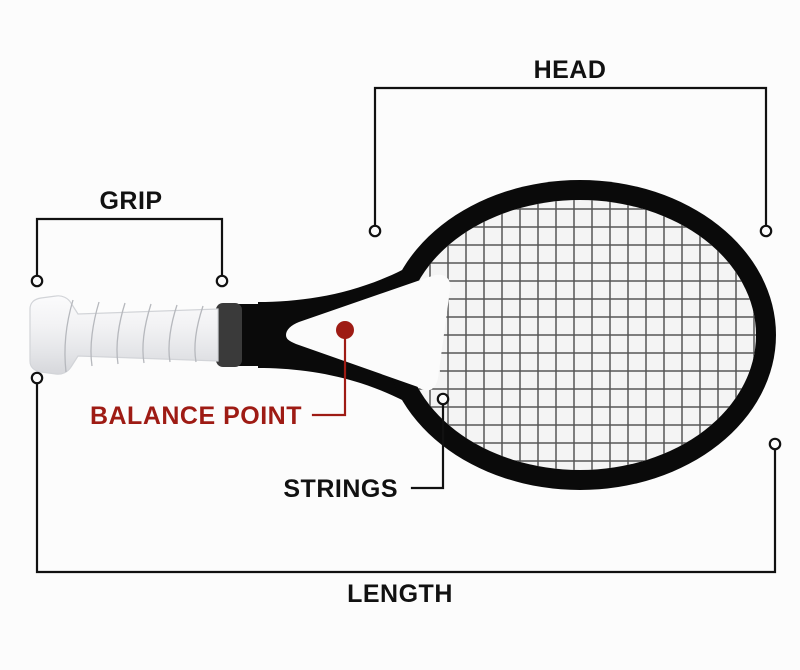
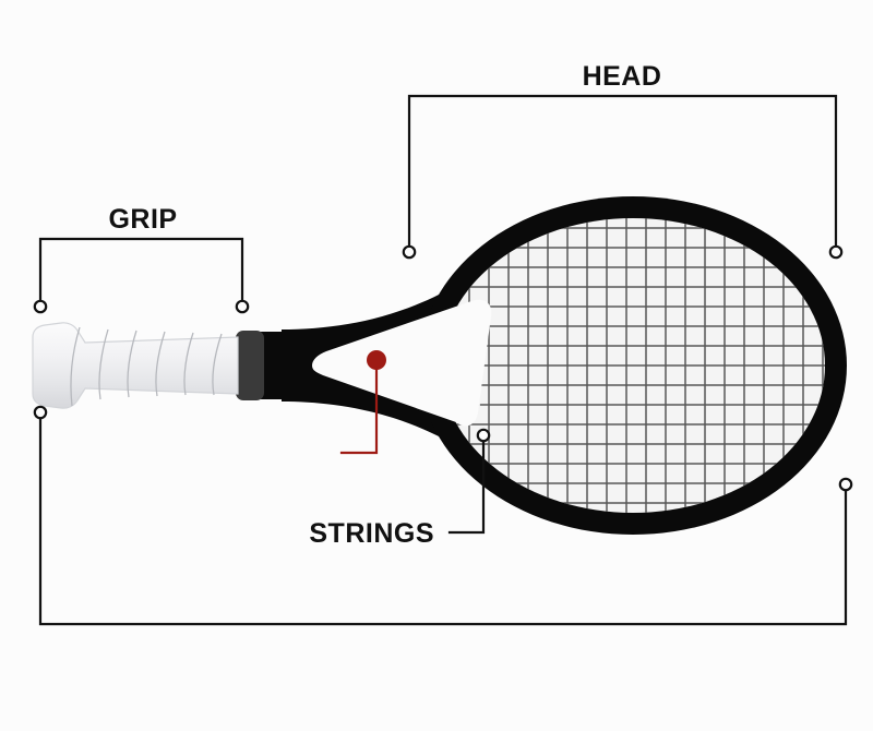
  HEAD
  GRIP
  STRINGS
- BALANCE POINT
- LENGTH
